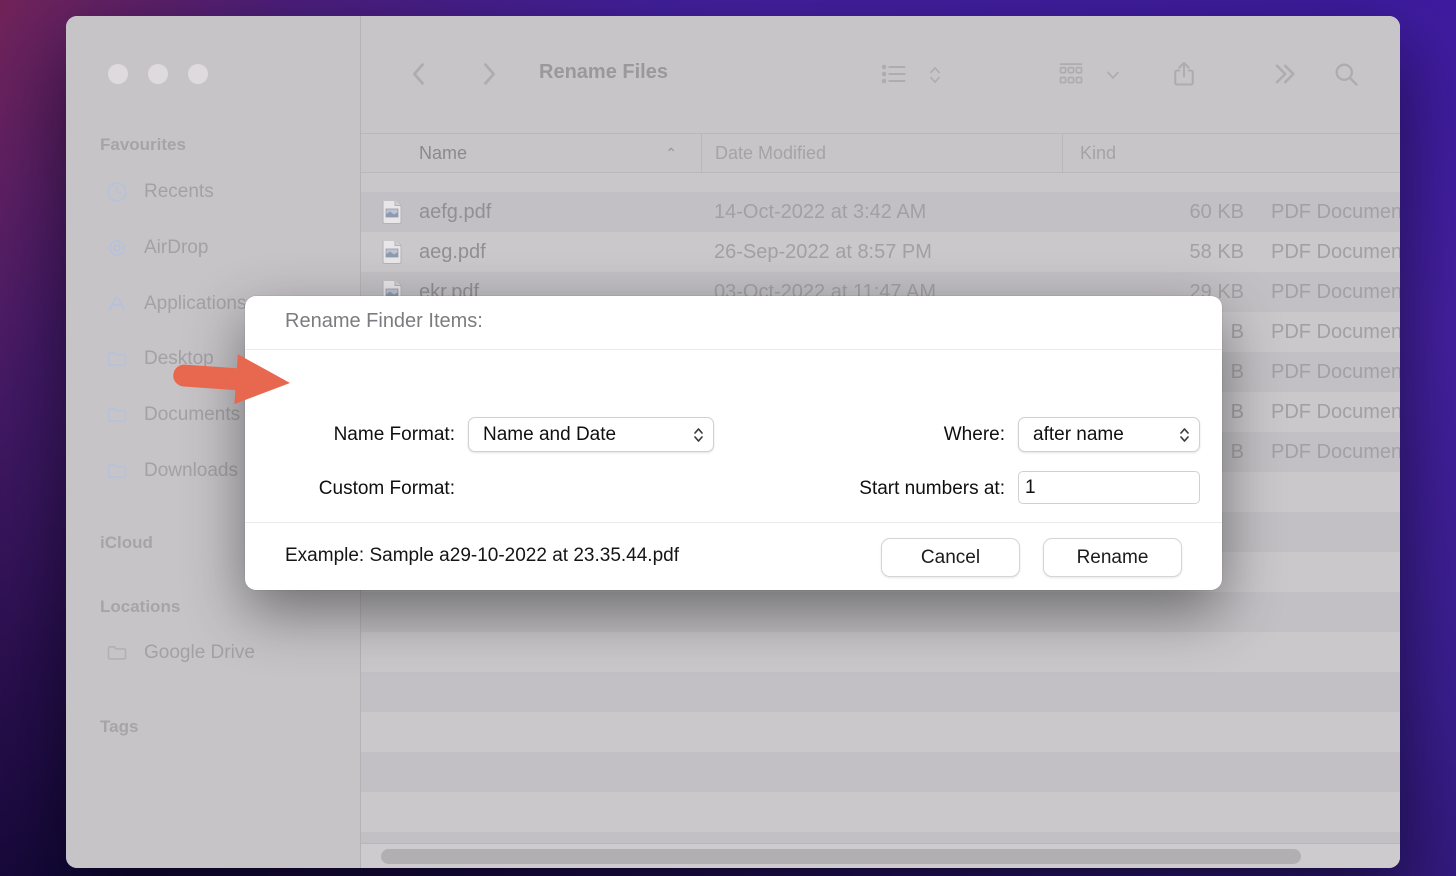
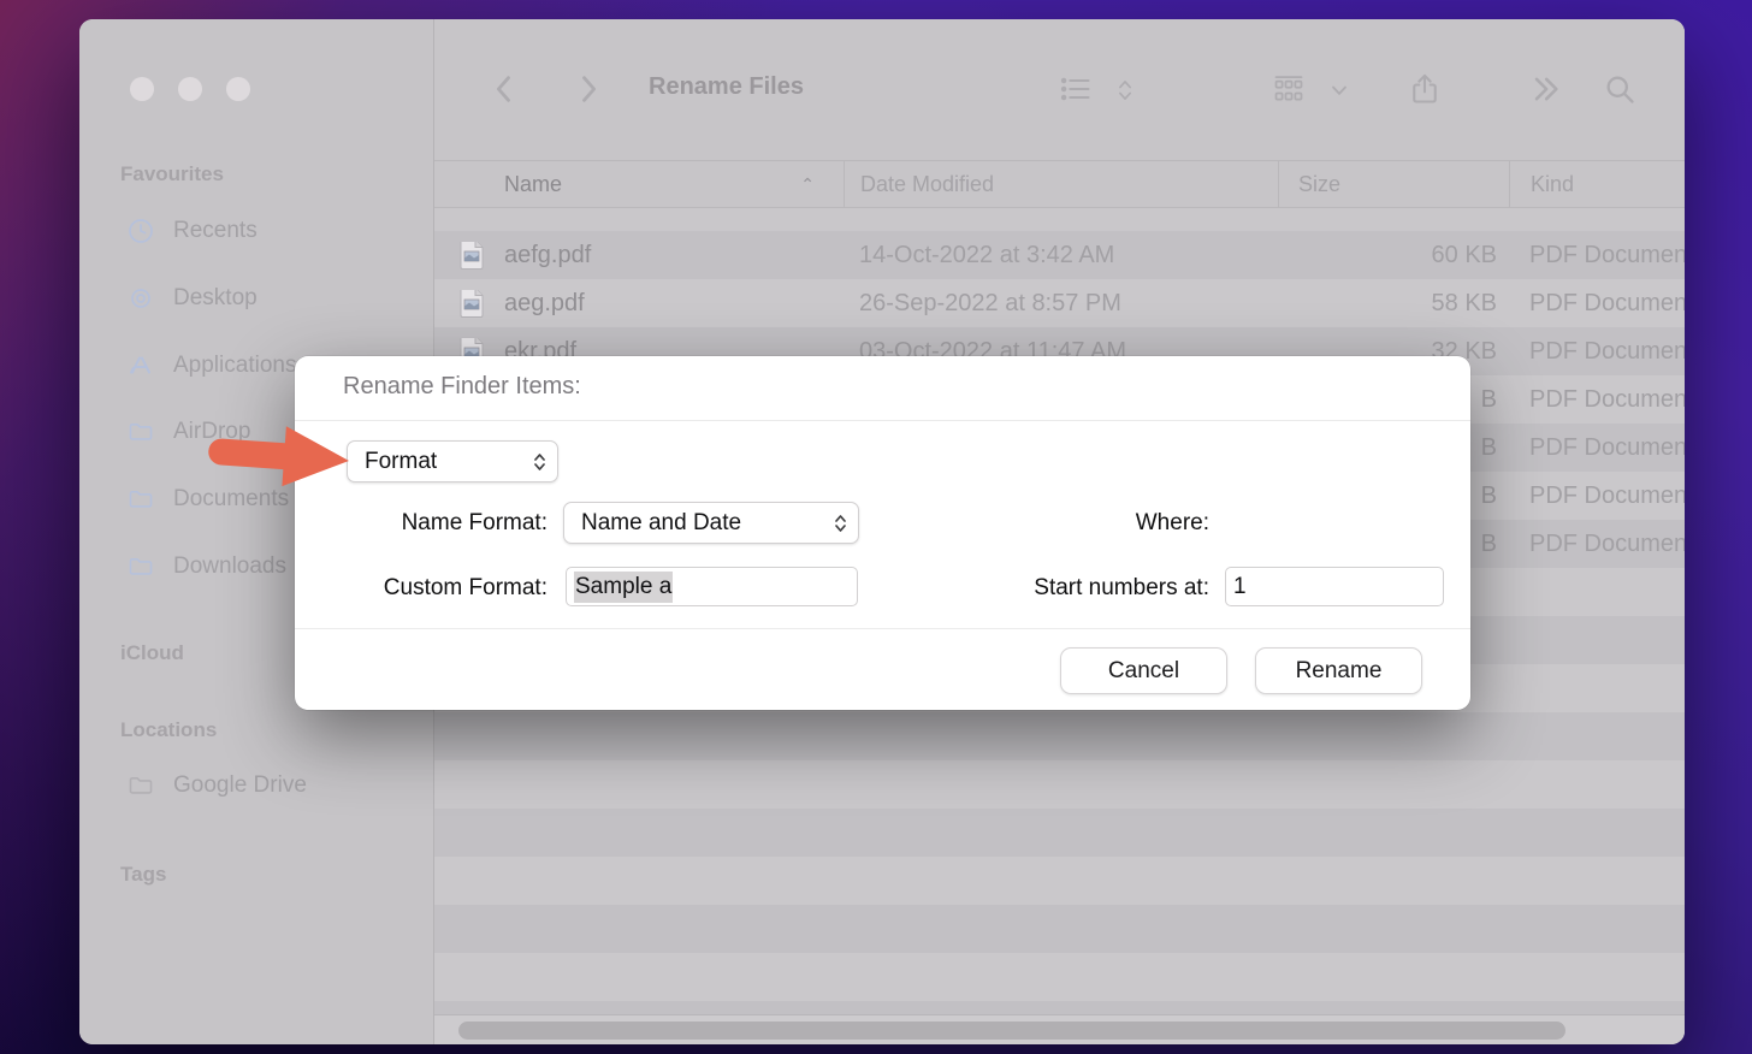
  Favourites
  Recents
- AirDrop
+ Desktop
  Applications
- Desktop
+ AirDrop
  Documents
  Downloads
  iCloud
  Locations
  Google Drive
  Tags
  Rename Files
  Name
  ⌃
  Date Modified
+ Size
  Kind
  aefg.pdf
  14-Oct-2022 at 3:42 AM
  60 KB
  PDF Documen
  aeg.pdf
  26-Sep-2022 at 8:57 PM
  58 KB
  PDF Documen
  ekr.pdf
  03-Oct-2022 at 11:47 AM
- 29 KB
+ 32 KB
  PDF Documen
  B
  PDF Documen
  B
  PDF Documen
  B
  PDF Documen
  B
  PDF Documen
  Rename Finder Items:
+ Format
  Name Format:
  Name and Date
  Where:
- after name
  Custom Format:
+ Sample a
  Start numbers at:
  1
- Example: Sample a29-10-2022 at 23.35.44.pdf
  Cancel
  Rename
